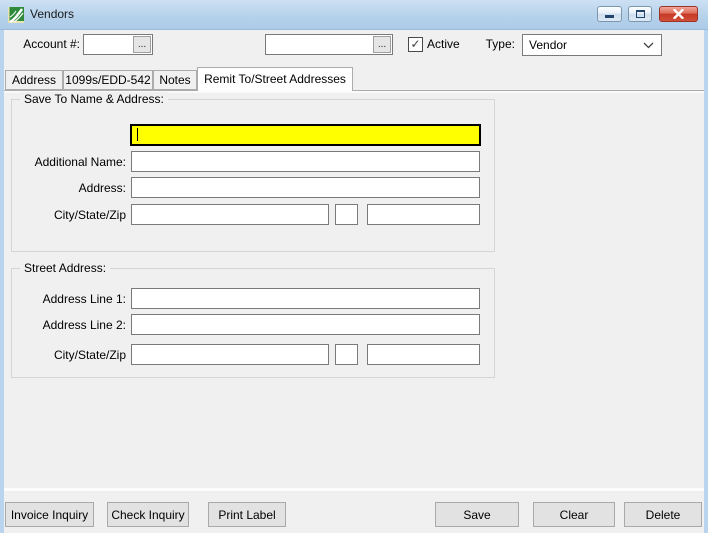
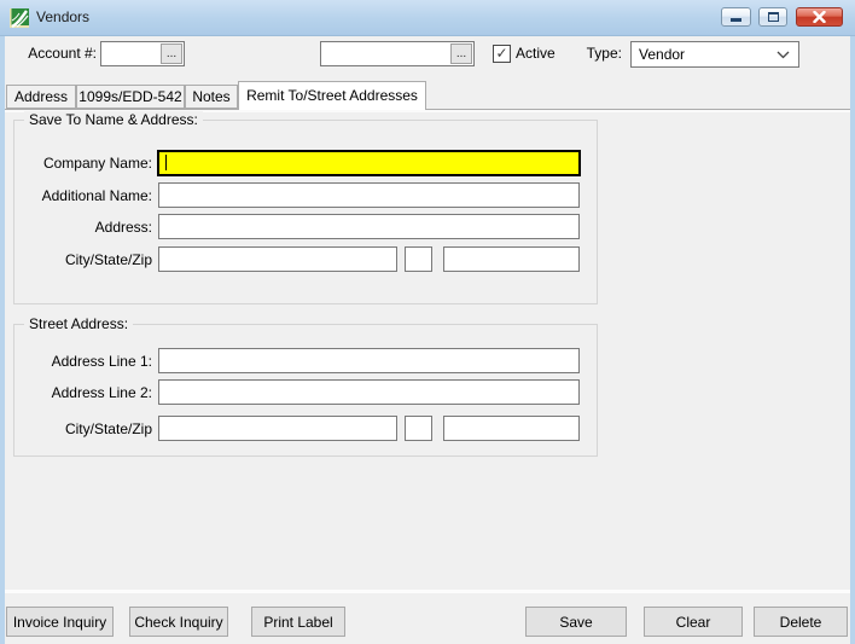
  Vendors
  Account #:
  ...
  ...
  ✓
  Active
  Type:
  Vendor
  Address
  1099s/EDD-542
  Notes
  Remit To/Street Addresses
  Save To Name & Address:
+ Company Name:
  Additional Name:
  Address:
  City/State/Zip
  Street Address:
  Address Line 1:
  Address Line 2:
  City/State/Zip
  Invoice Inquiry
  Check Inquiry
  Print Label
  Save
  Clear
  Delete
